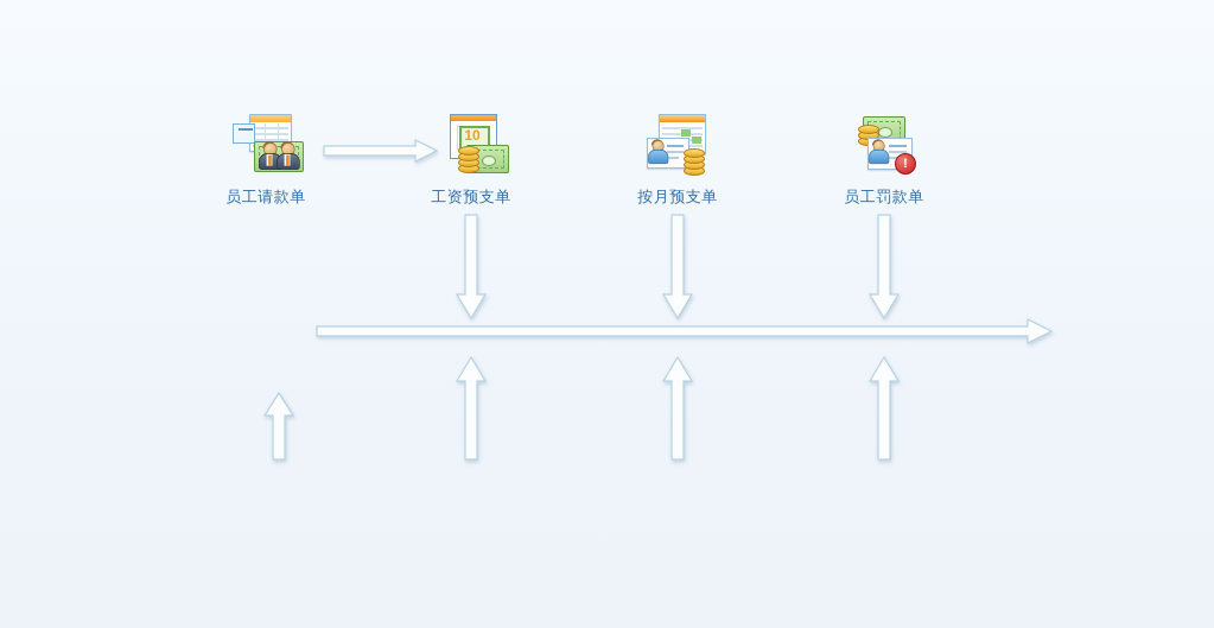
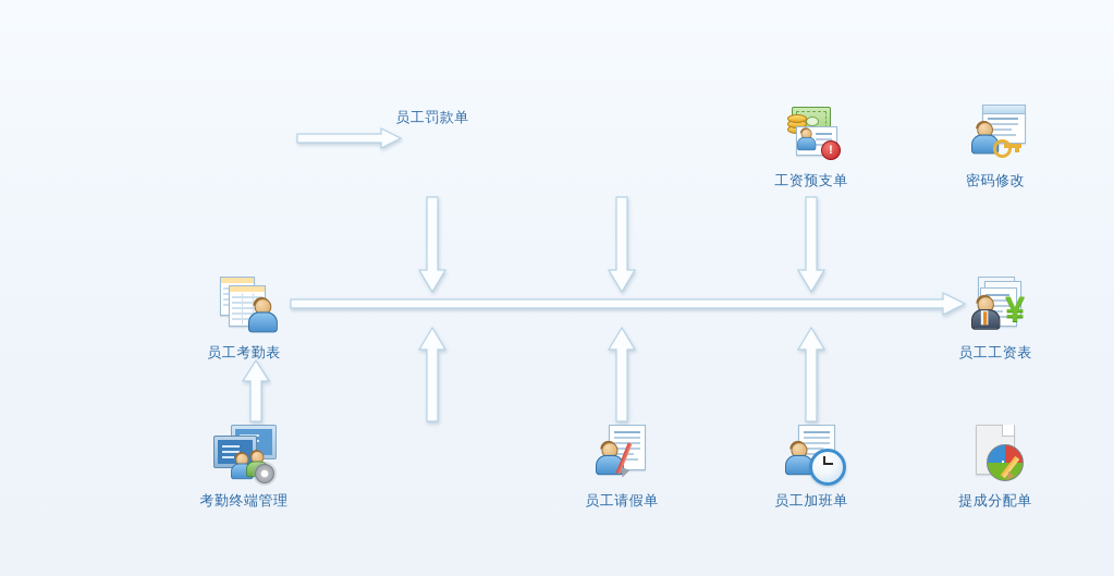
- 员工请款单
- 10
- 工资预支单
+ 员工罚款单
- 按月预支单
  !
- 员工罚款单
+ 工资预支单
+ 密码修改
+ 员工考勤表
+ ¥
+ 员工工资表
+ 考勤终端管理
+ 员工请假单
+ 员工加班单
+ 提成分配单
